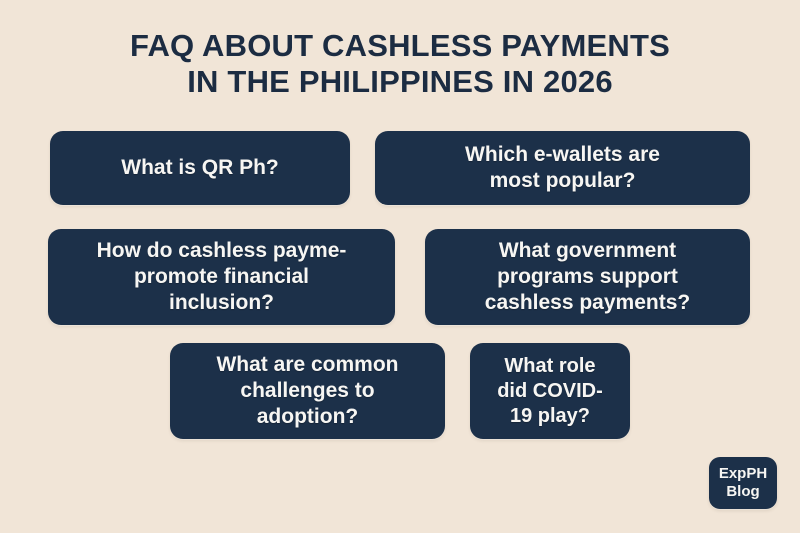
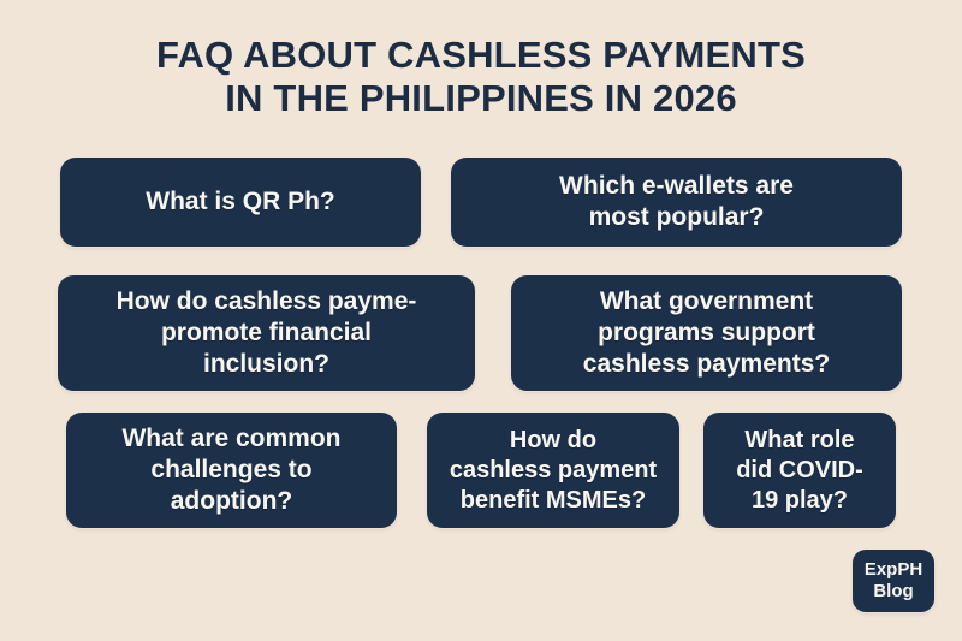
  FAQ ABOUT CASHLESS PAYMENTS
  IN THE PHILIPPINES IN 2026
  What is QR Ph?
  Which e-wallets are
  most popular?
  How do cashless payme-
  promote financial
  inclusion?
  What government
  programs support
  cashless payments?
  What are common
  challenges to
  adoption?
+ How do
+ cashless payment
+ benefit MSMEs?
  What role
  did COVID-
  19 play?
  ExpPH
  Blog
